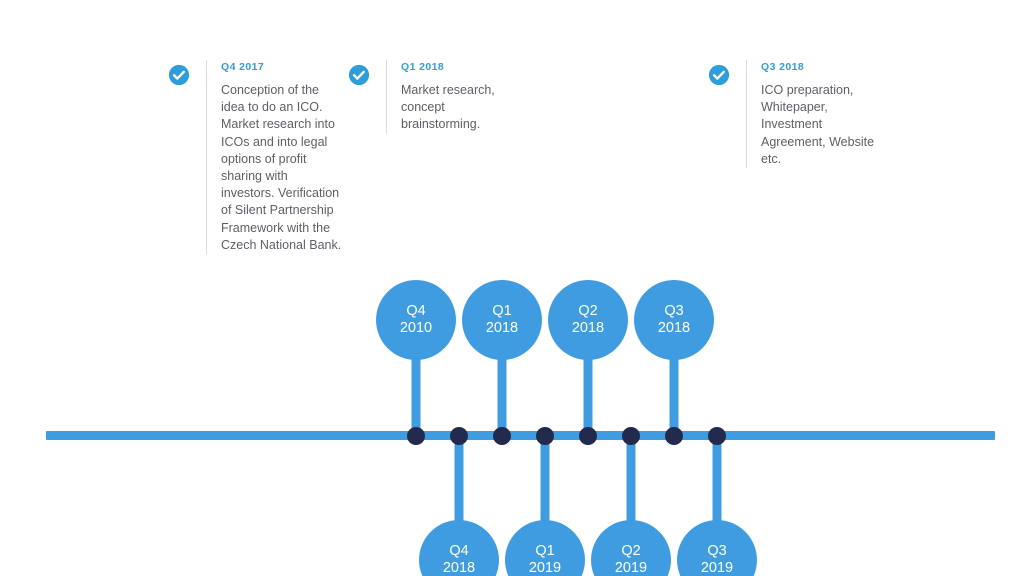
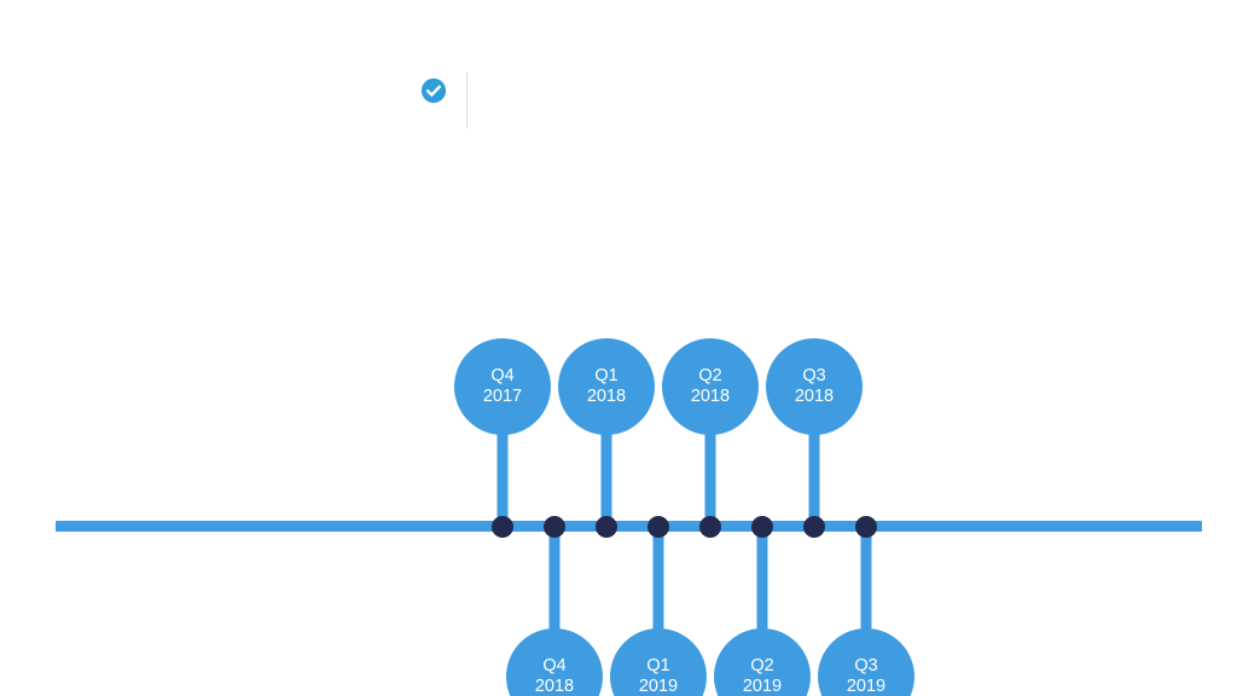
- Q4 2017
- Conception of the idea to do an ICO. Market research into ICOs and into legal options of profit sharing with investors. Verification of Silent Partnership Framework with the Czech National Bank.
- Q1 2018
- Market research, concept brainstorming.
- Q3 2018
- ICO preparation, Whitepaper, Investment Agreement, Website etc.
  Q4
- 2010
+ 2017
  Q1
  2018
  Q2
  2018
  Q3
  2018
  Q4
  2018
  Q1
  2019
  Q2
  2019
  Q3
  2019
